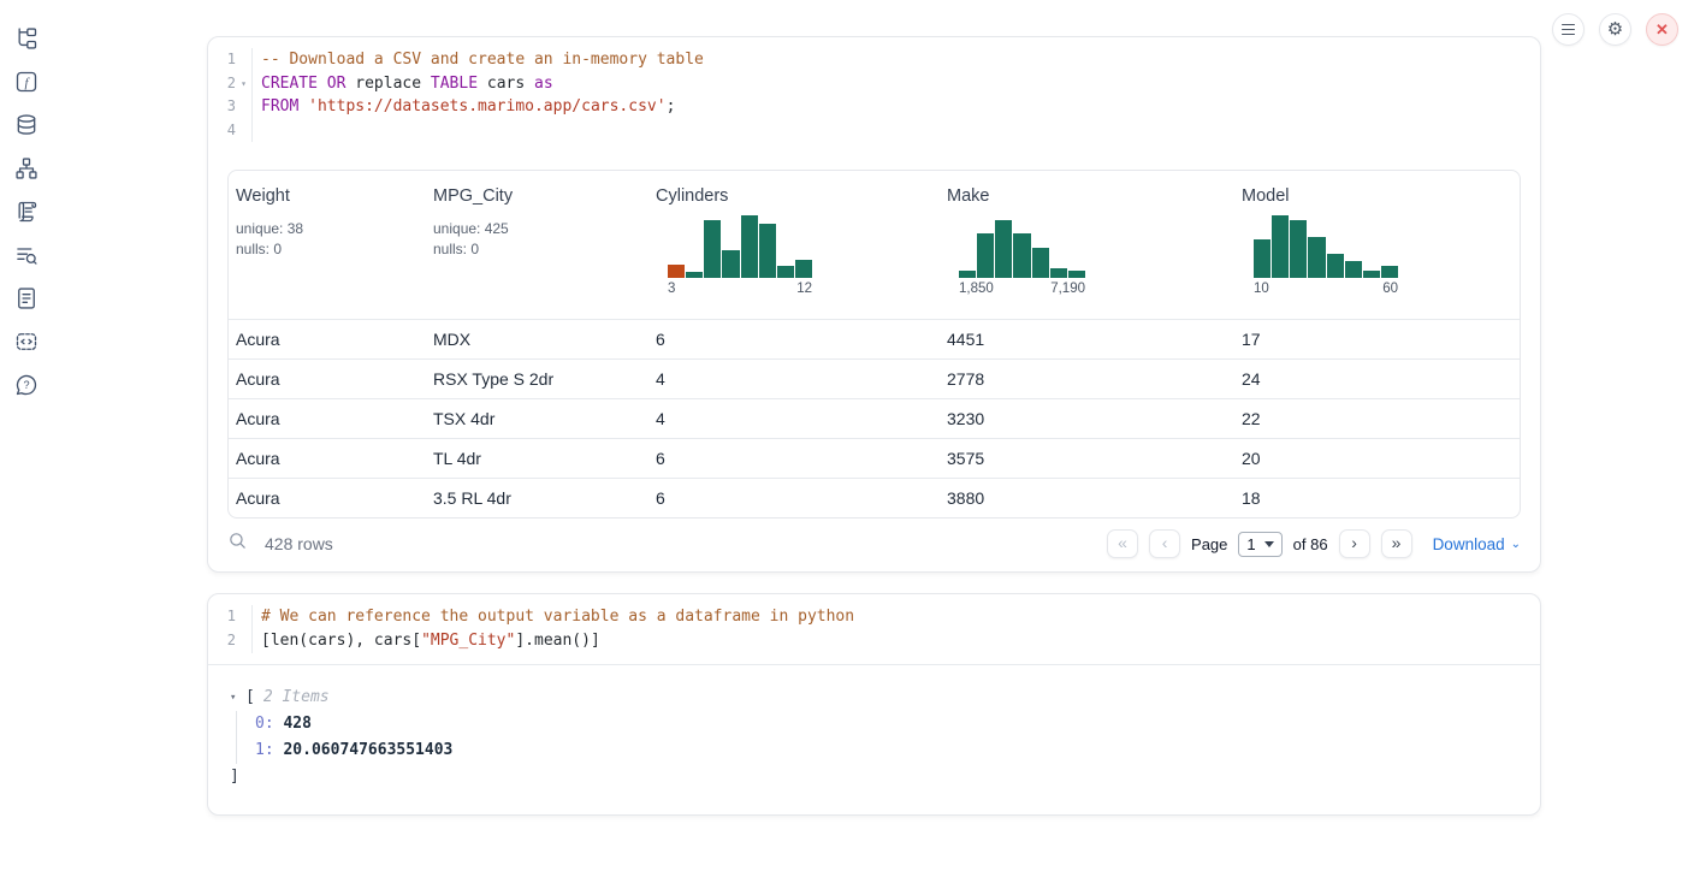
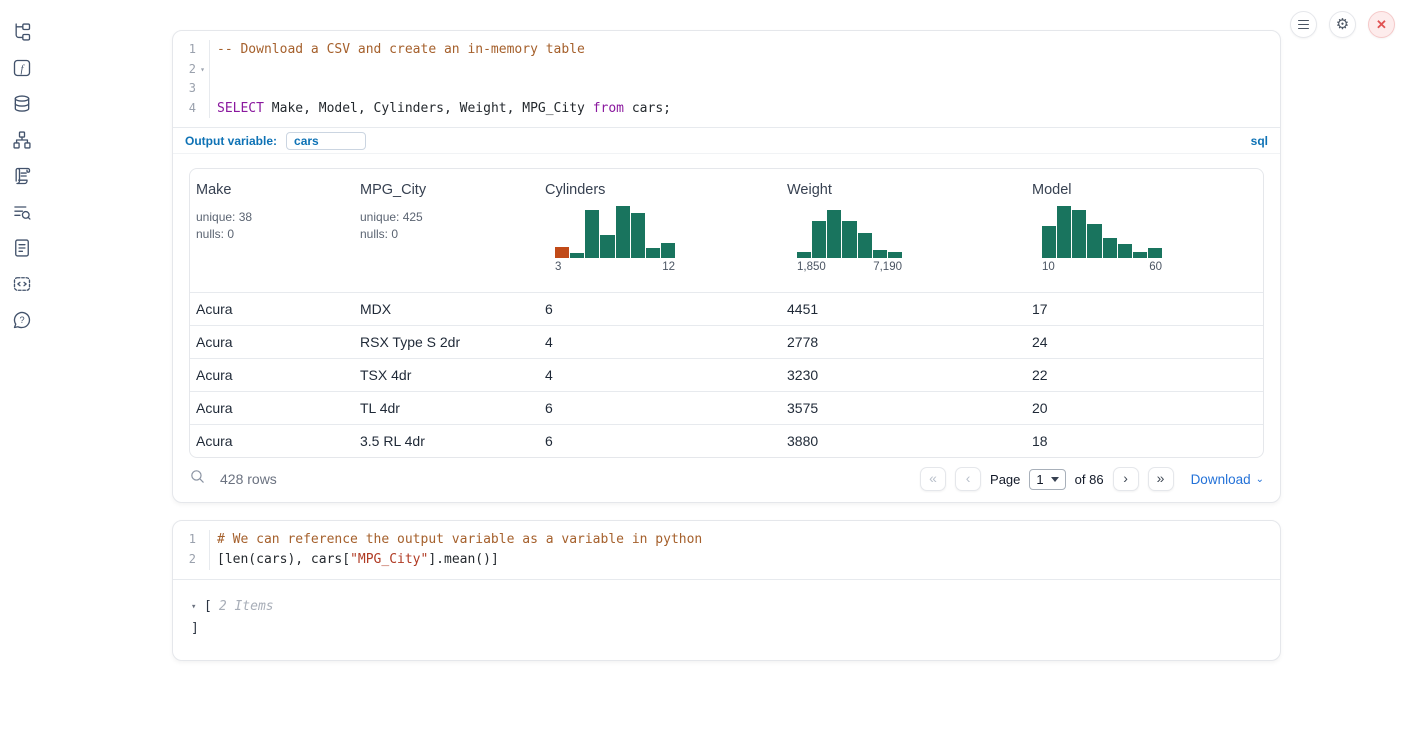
  f
  ?
  ⚙
  ✕
  1
  -- Download a CSV and create an in-memory table
  2
  ▾
- CREATE OR replace TABLE cars as
  3
- FROM 'https://datasets.marimo.app/cars.csv';
  4
+ SELECT Make, Model, Cylinders, Weight, MPG_City from cars;
+ Output variable:
+ cars
+ sql
- Weight
+ Make
  unique: 38
  nulls: 0
  MPG_City
  unique: 425
  nulls: 0
  Cylinders
  3
  12
- Make
+ Weight
  1,850
  7,190
  Model
  10
  60
  Acura
  MDX
  6
  4451
  17
  Acura
  RSX Type S 2dr
  4
  2778
  24
  Acura
  TSX 4dr
  4
  3230
  22
  Acura
  TL 4dr
  6
  3575
  20
  Acura
  3.5 RL 4dr
  6
  3880
  18
  428 rows
  «
  ‹
  Page
  1
  of 86
  ›
  »
  Download
  ⌄
  1
- # We can reference the output variable as a dataframe in python
+ # We can reference the output variable as a variable in python
  2
  [len(cars), cars["MPG_City"].mean()]
  ▾
  [
  2 Items
- 0: 428
- 1: 20.060747663551403
  ]
